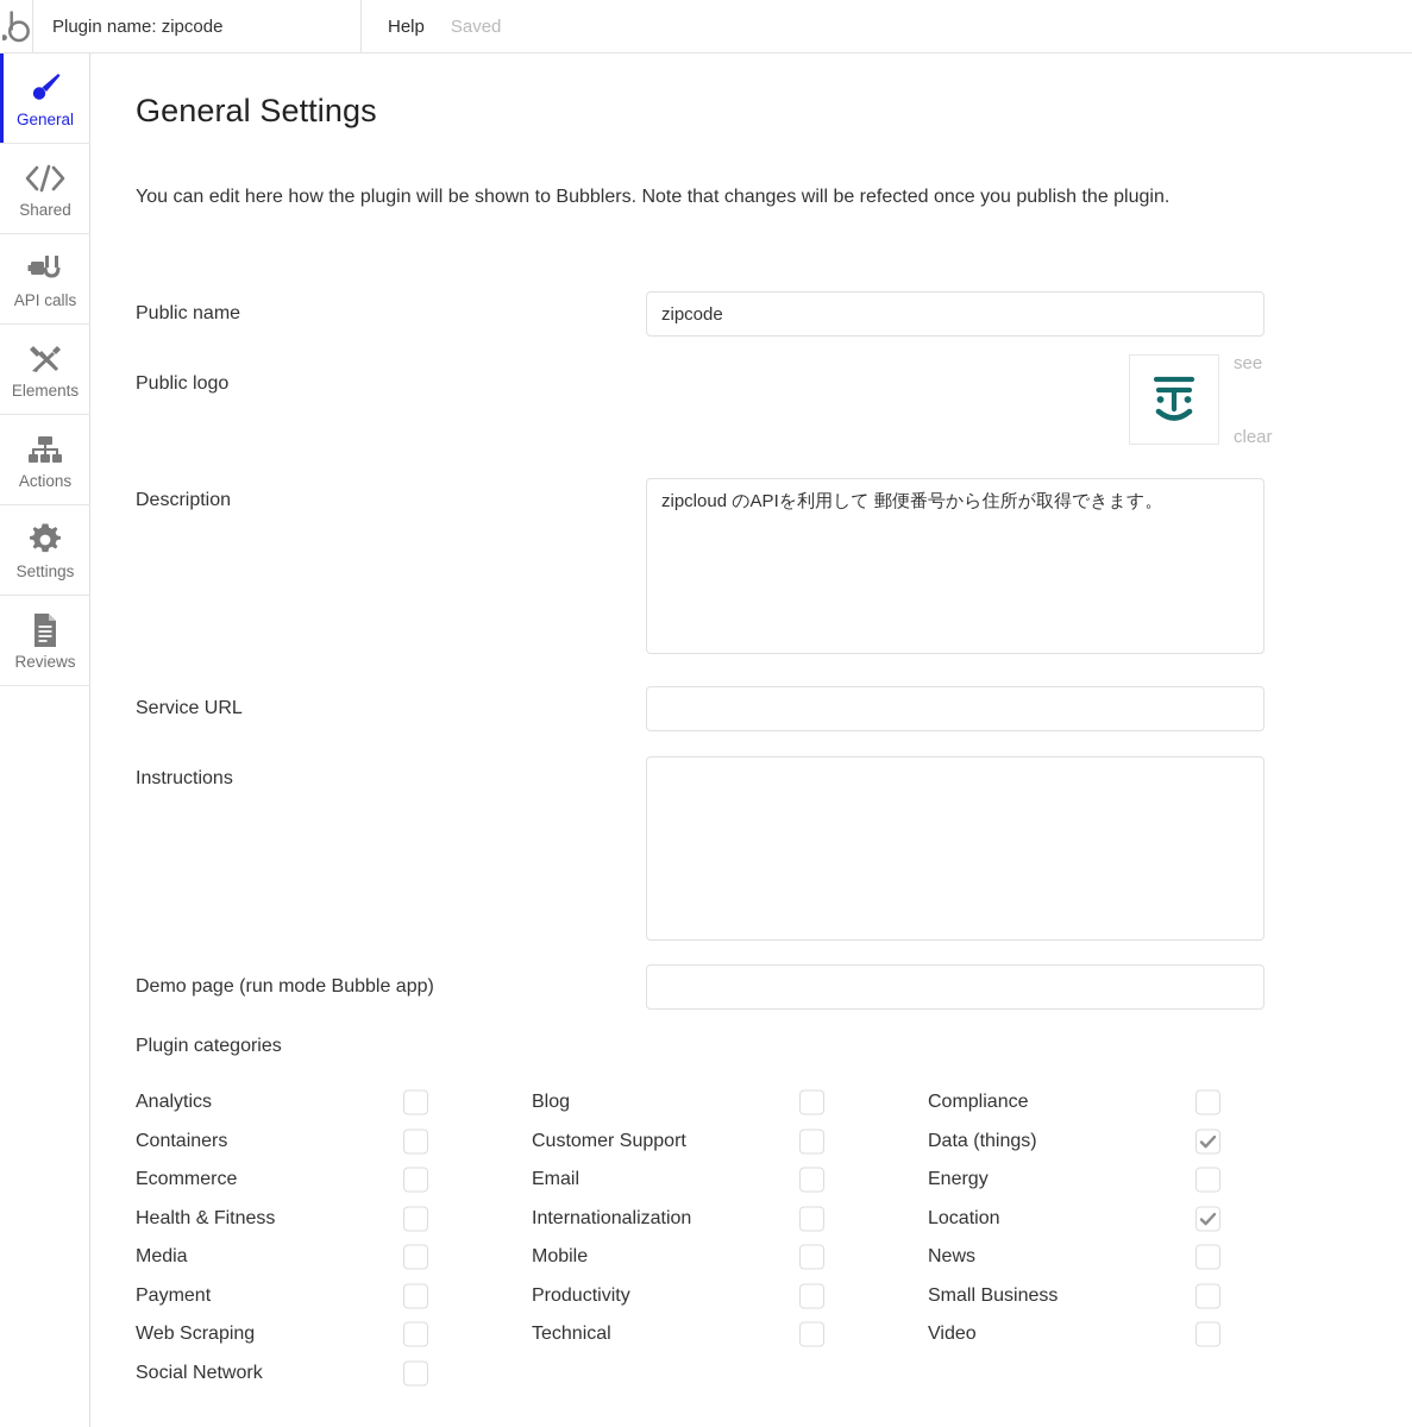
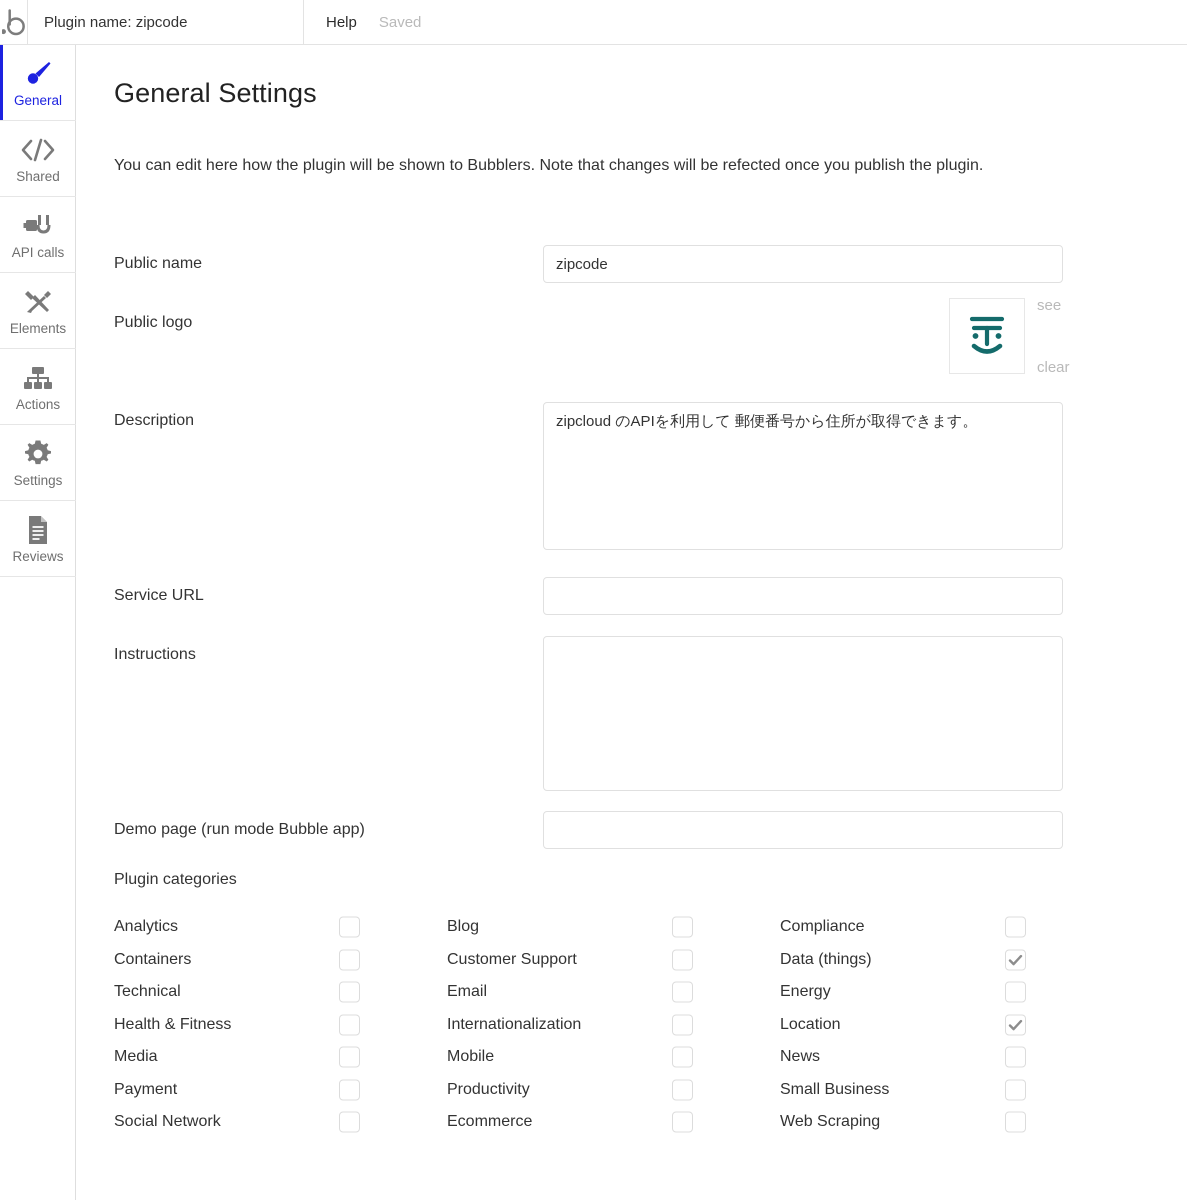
  Plugin name: zipcode
  Help
  Saved
  General
  Shared
  API calls
  Elements
  Actions
  Settings
  Reviews
  General Settings
  You can edit here how the plugin will be shown to Bubblers. Note that changes will be refected once you publish the plugin.
  Public name
  zipcode
  Public logo
  see
  clear
  Description
  zipcloud のAPIを利用して 郵便番号から住所が取得できます。
  Service URL
  Instructions
  Demo page (run mode Bubble app)
  Plugin categories
  Analytics
  Blog
  Compliance
  Containers
  Customer Support
  Data (things)
- Ecommerce
+ Technical
  Email
  Energy
  Health & Fitness
  Internationalization
  Location
  Media
  Mobile
  News
  Payment
  Productivity
  Small Business
- Web Scraping
+ Social Network
- Technical
+ Ecommerce
- Video
- Social Network
+ Web Scraping
